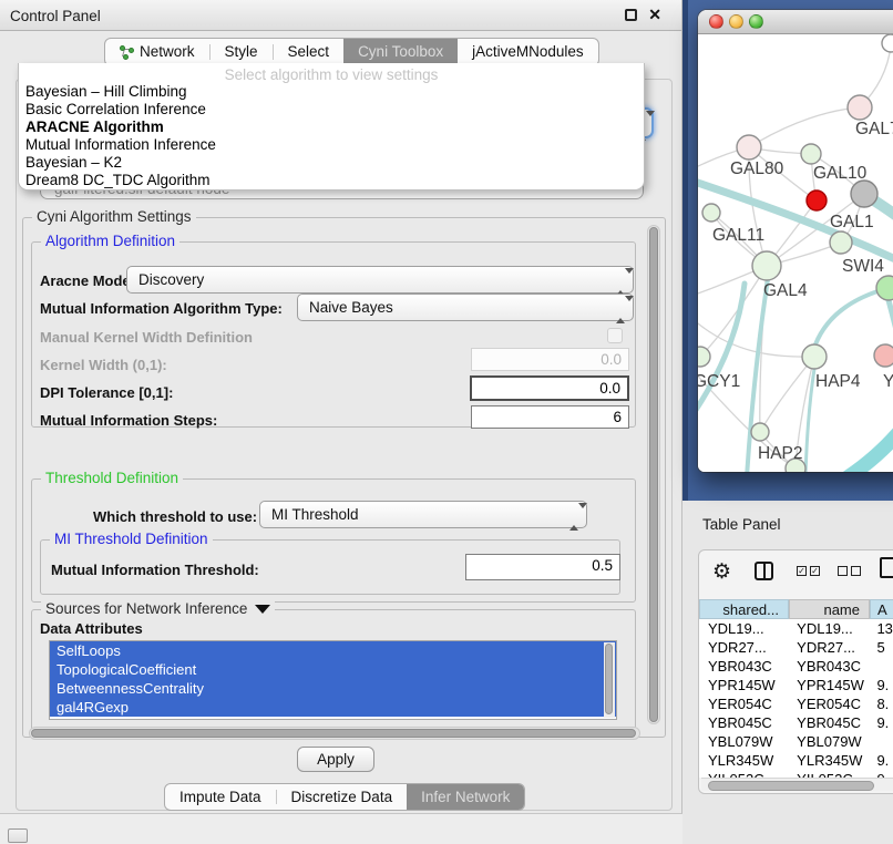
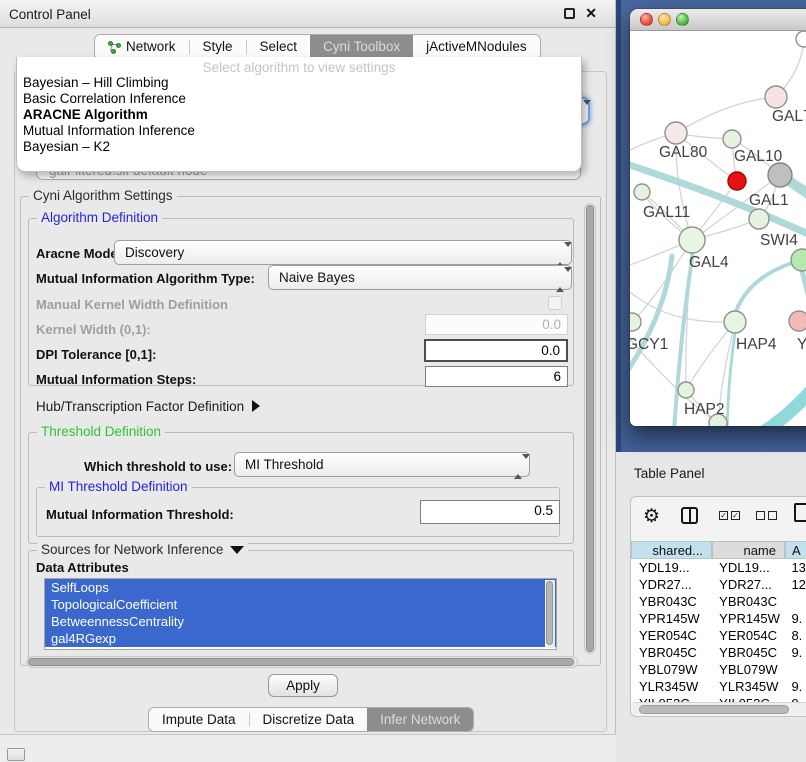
  Control Panel
  ✕
  Network
  Style
  Select
  Cyni Toolbox
  jActiveMNodules
  Select algorithm to view settings
  Bayesian – Hill Climbing
  Basic Correlation Inference
  ARACNE Algorithm
  Mutual Information Inference
  Bayesian – K2
- Dream8 DC_TDC Algorithm
  Cyni Algorithm Settings
  Algorithm Definition
  Aracne Mod
  Discovery
  Mutual Information Algorithm Type:
  Naive Bayes
  Manual Kernel Width Definition
  Kernel Width (0,1):
  0.0
  DPI Tolerance [0,1]:
  0.0
  Mutual Information Steps:
  6
+ Hub/Transcription Factor Definition
  Threshold Definition
  Which threshold to use:
  MI Threshold
  MI Threshold Definition
  Mutual Information Threshold:
  0.5
  Sources for Network Inference
  Data Attributes
  SelfLoops
  TopologicalCoefficient
  BetweennessCentrality
  gal4RGexp
  Apply
  Impute Data
  Discretize Data
  Infer Network
  Table Panel
  ⚙
  ✓
  ✓
  shared...
  name
  A
  YDL19...
  YDL19...
  13
  YDR27...
  YDR27...
- 5
+ 12
  YBR043C
  YBR043C
  YPR145W
  YPR145W
  9.
  YER054C
  YER054C
  8.
  YBR045C
  YBR045C
  9.
  YBL079W
  YBL079W
  YLR345W
  YLR345W
  9.
  GAL
  GAL80
  GAL10
  GAL1
  GAL11
  GAL4
  SWI4
  GCY1
  HAP4
  Y
  HAP2
